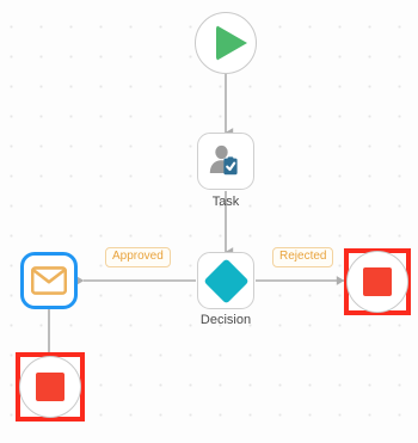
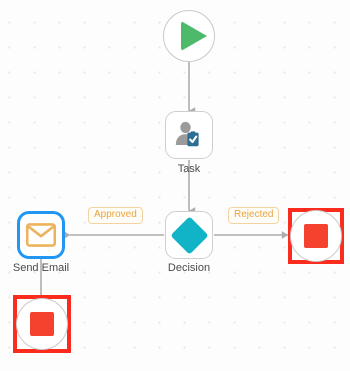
  Task
  Decision
+ Send Email
  Approved
  Rejected
